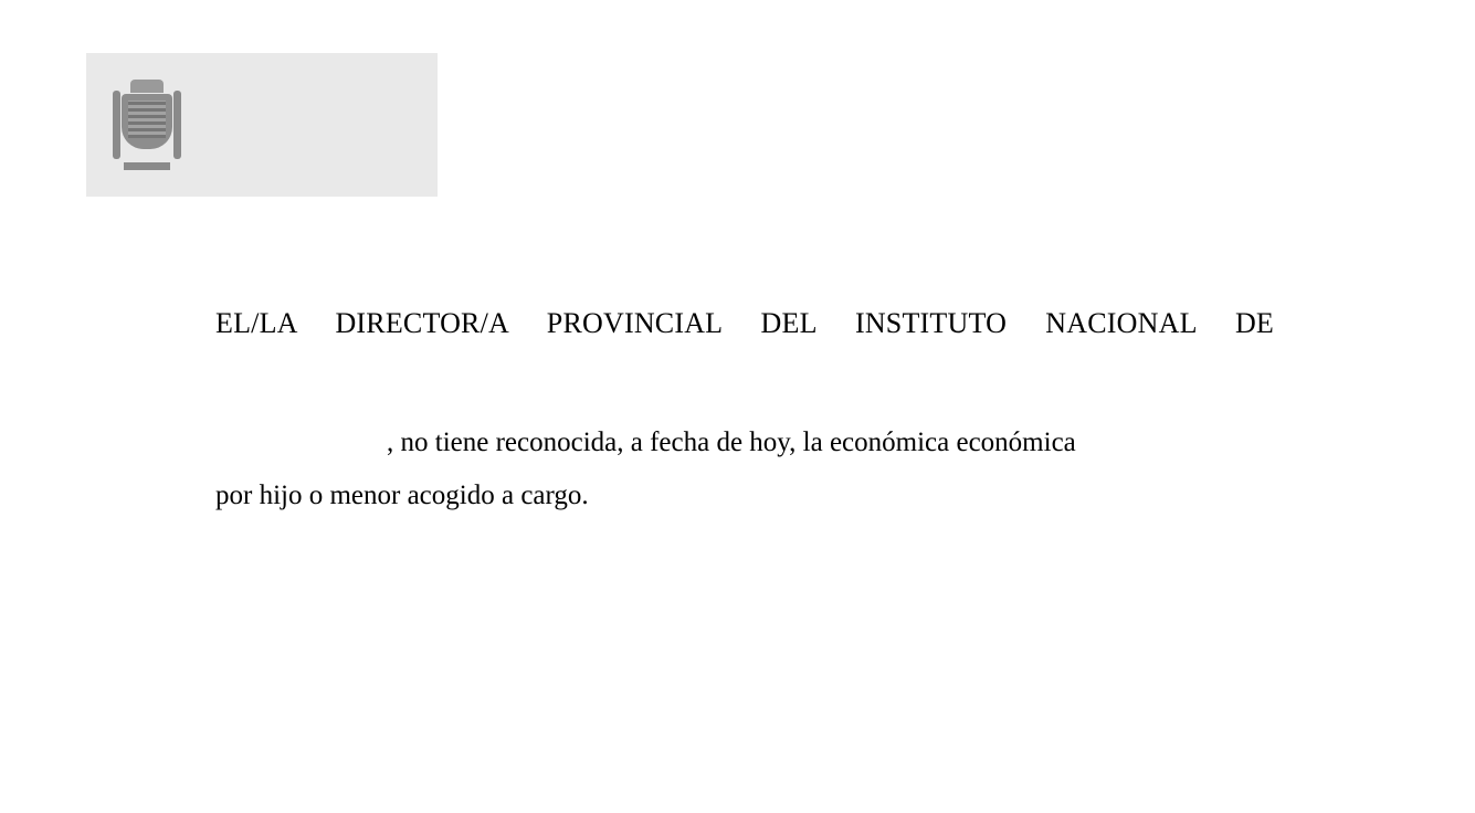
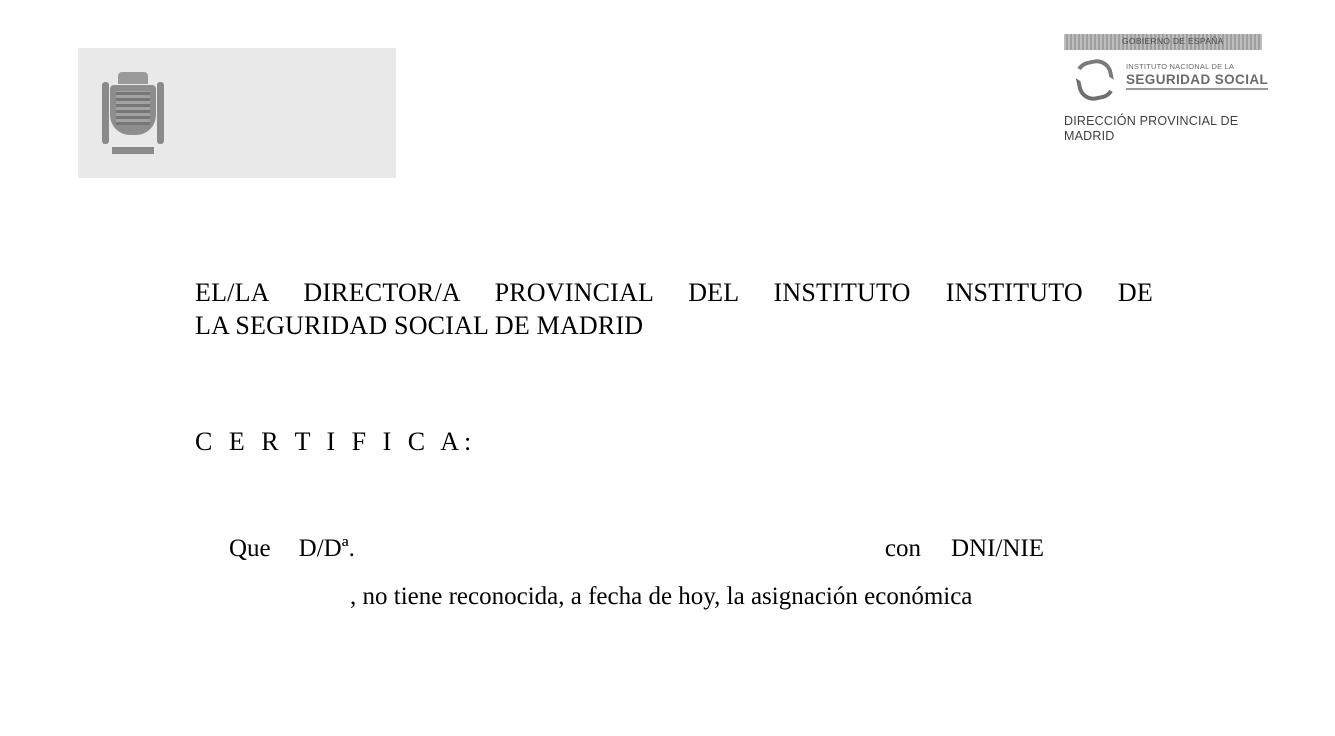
+ GOBIERNO DE ESPAÑA
+ INSTITUTO NACIONAL DE LA
+ SEGURIDAD SOCIAL
+ DIRECCIÓN PROVINCIAL DE
+ MADRID
- EL/LA DIRECTOR/A PROVINCIAL DEL INSTITUTO NACIONAL DE
+ EL/LA DIRECTOR/A PROVINCIAL DEL INSTITUTO INSTITUTO DE
+ LA SEGURIDAD SOCIAL DE MADRID
+ C E R T I F I C A:
+ Que
+ D/Dª.
+ con
+ DNI/NIE
- , no tiene reconocida, a fecha de hoy, la económica económica
+ , no tiene reconocida, a fecha de hoy, la asignación económica
- por hijo o menor acogido a cargo.
